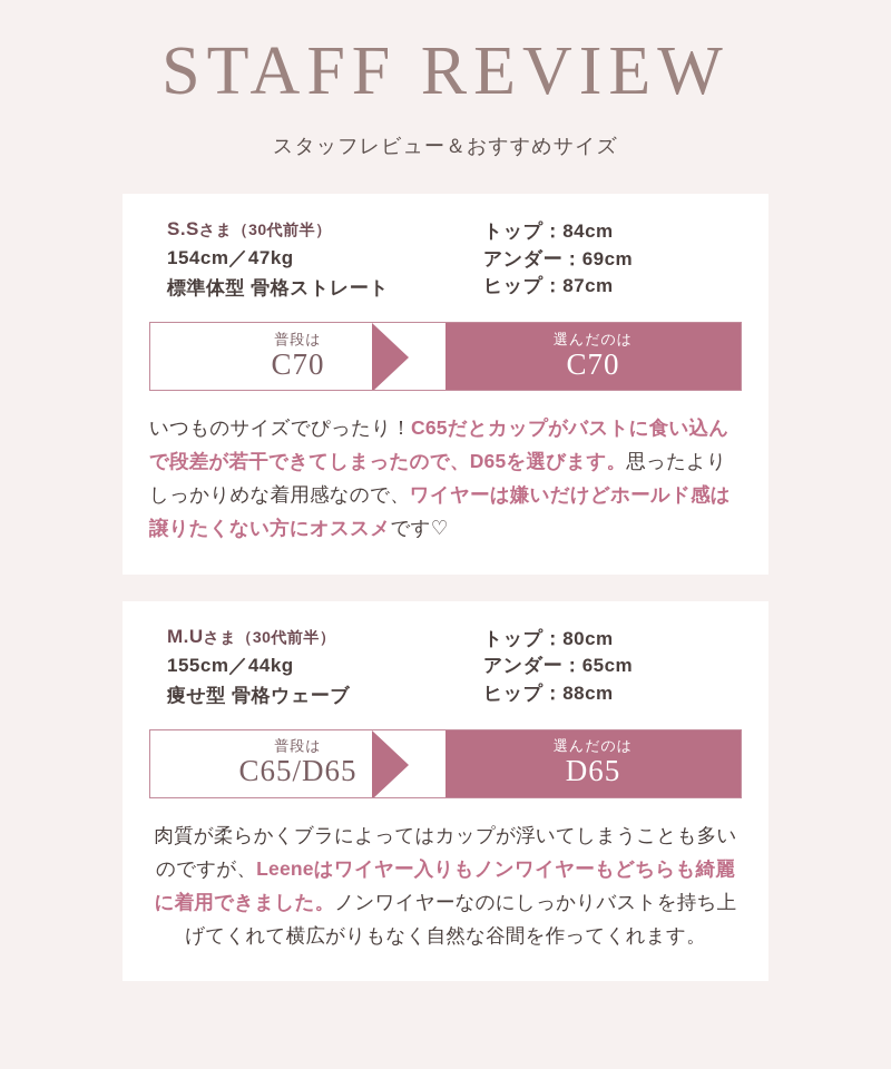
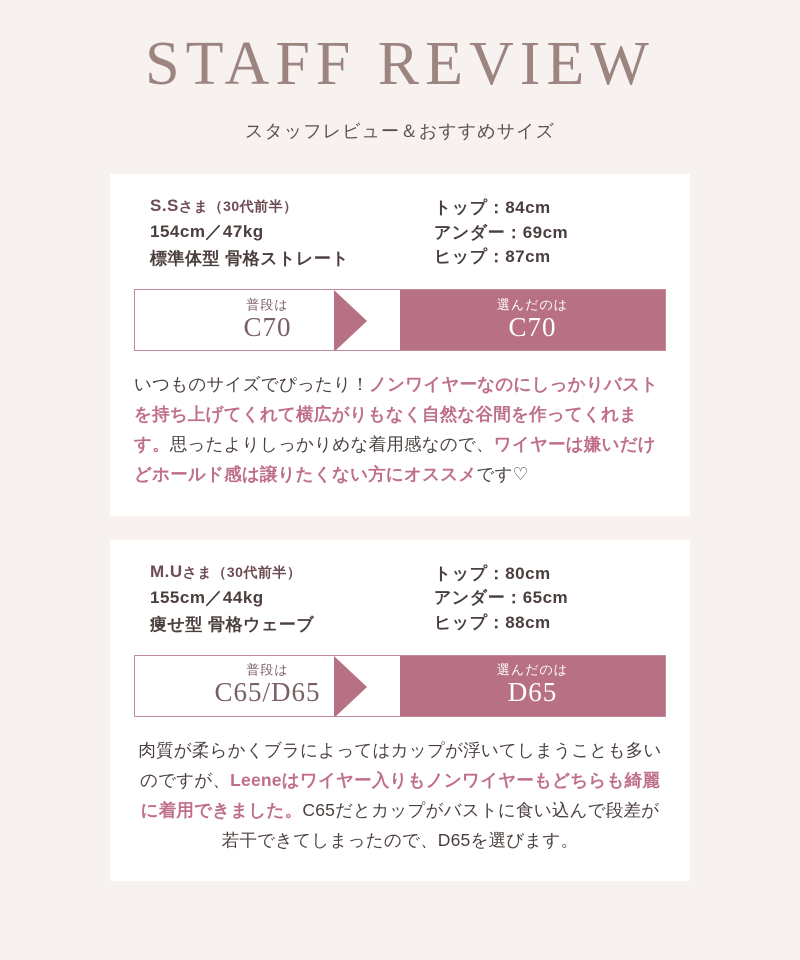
  STAFF REVIEW
  スタッフレビュー＆おすすめサイズ
  S.Sさま（30代前半）
  154cm／47kg
  標準体型 骨格ストレート
  トップ：84cm
  アンダー：69cm
  ヒップ：87cm
  普段は
  C70
  選んだのは
  C70
- いつものサイズでぴったり！C65だとカップがバストに食い込んで段差が若干できてしまったので、D65を選びます。思ったよりしっかりめな着用感なので、ワイヤーは嫌いだけどホールド感は譲りたくない方にオススメです♡
+ いつものサイズでぴったり！ノンワイヤーなのにしっかりバストを持ち上げてくれて横広がりもなく自然な谷間を作ってくれます。思ったよりしっかりめな着用感なので、ワイヤーは嫌いだけどホールド感は譲りたくない方にオススメです♡
  M.Uさま（30代前半）
  155cm／44kg
  痩せ型 骨格ウェーブ
  トップ：80cm
  アンダー：65cm
  ヒップ：88cm
  普段は
  C65/D65
  選んだのは
  D65
- 肉質が柔らかくブラによってはカップが浮いてしまうことも多いのですが、Leeneはワイヤー入りもノンワイヤーもどちらも綺麗に着用できました。ノンワイヤーなのにしっかりバストを持ち上げてくれて横広がりもなく自然な谷間を作ってくれます。
+ 肉質が柔らかくブラによってはカップが浮いてしまうことも多いのですが、Leeneはワイヤー入りもノンワイヤーもどちらも綺麗に着用できました。C65だとカップがバストに食い込んで段差が若干できてしまったので、D65を選びます。
